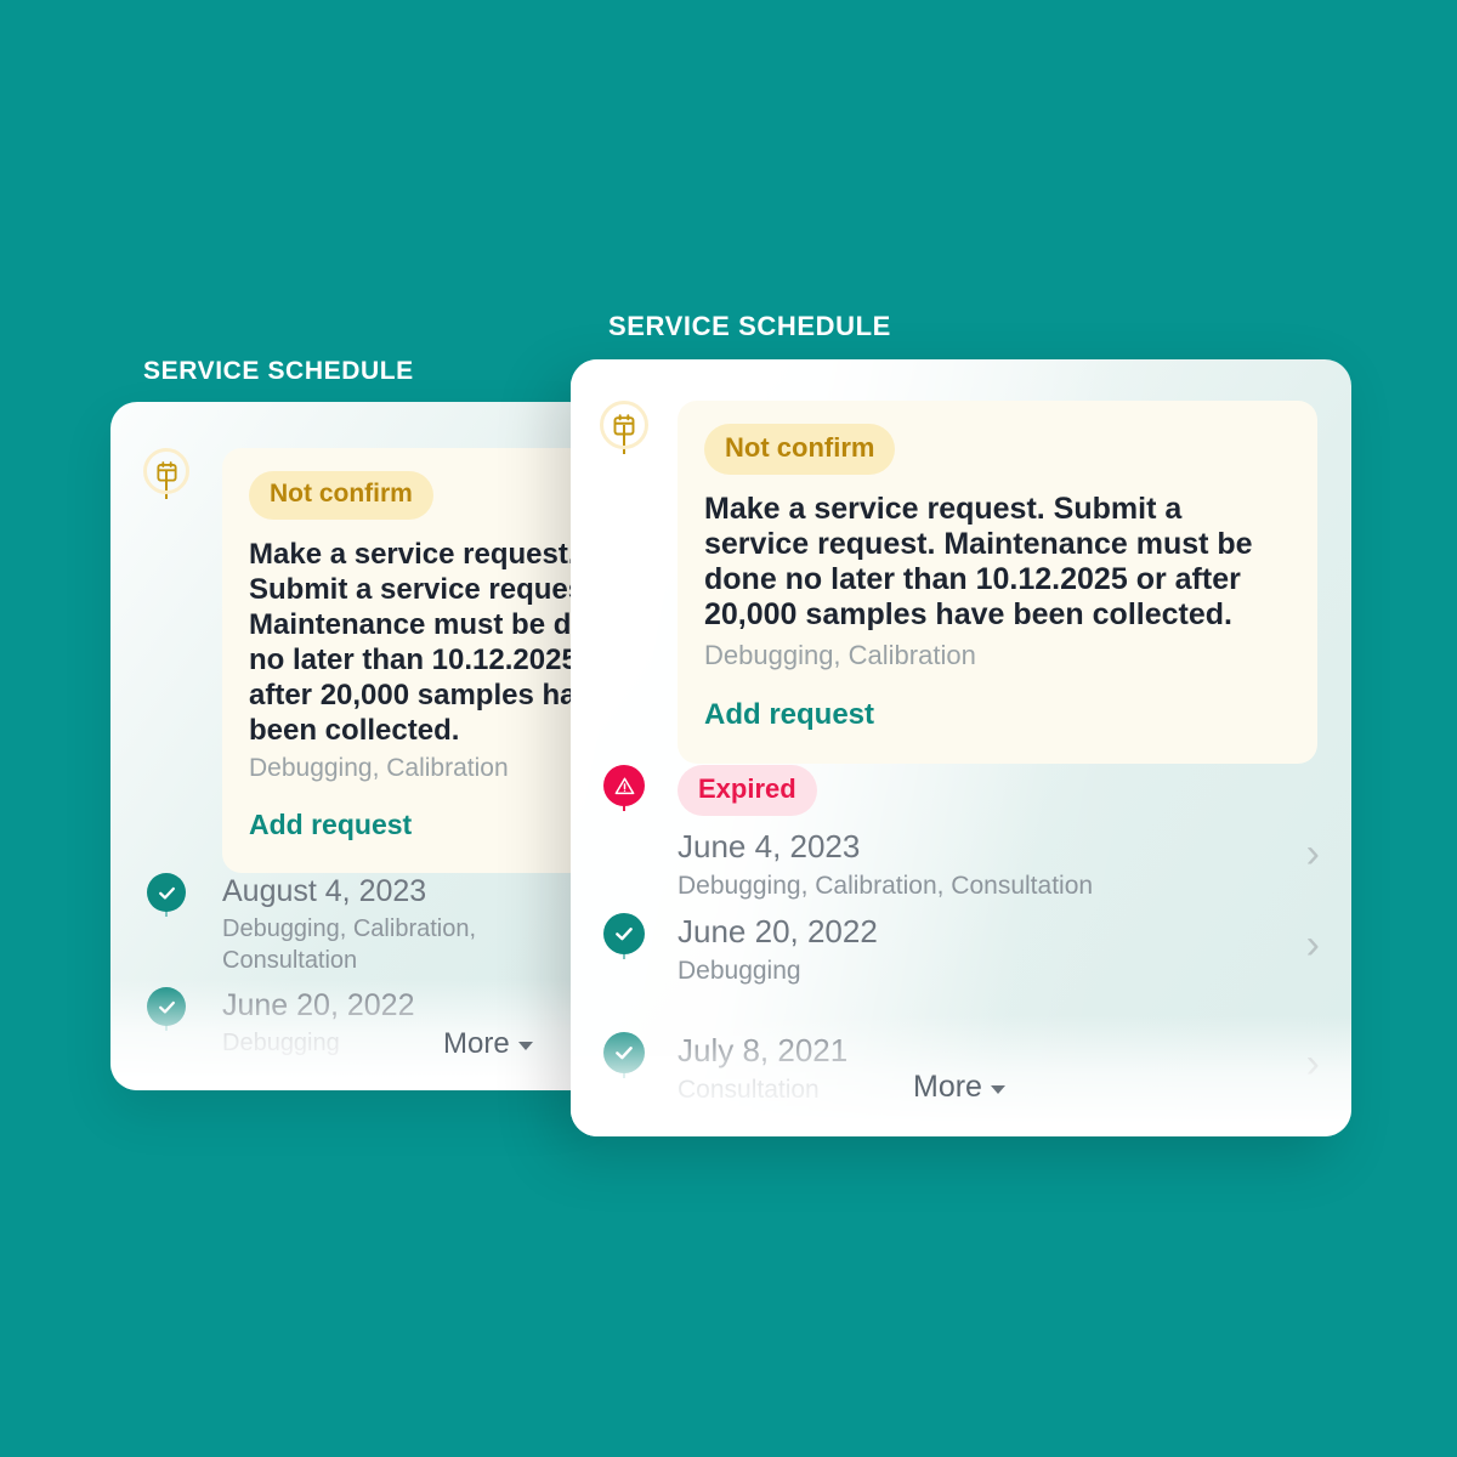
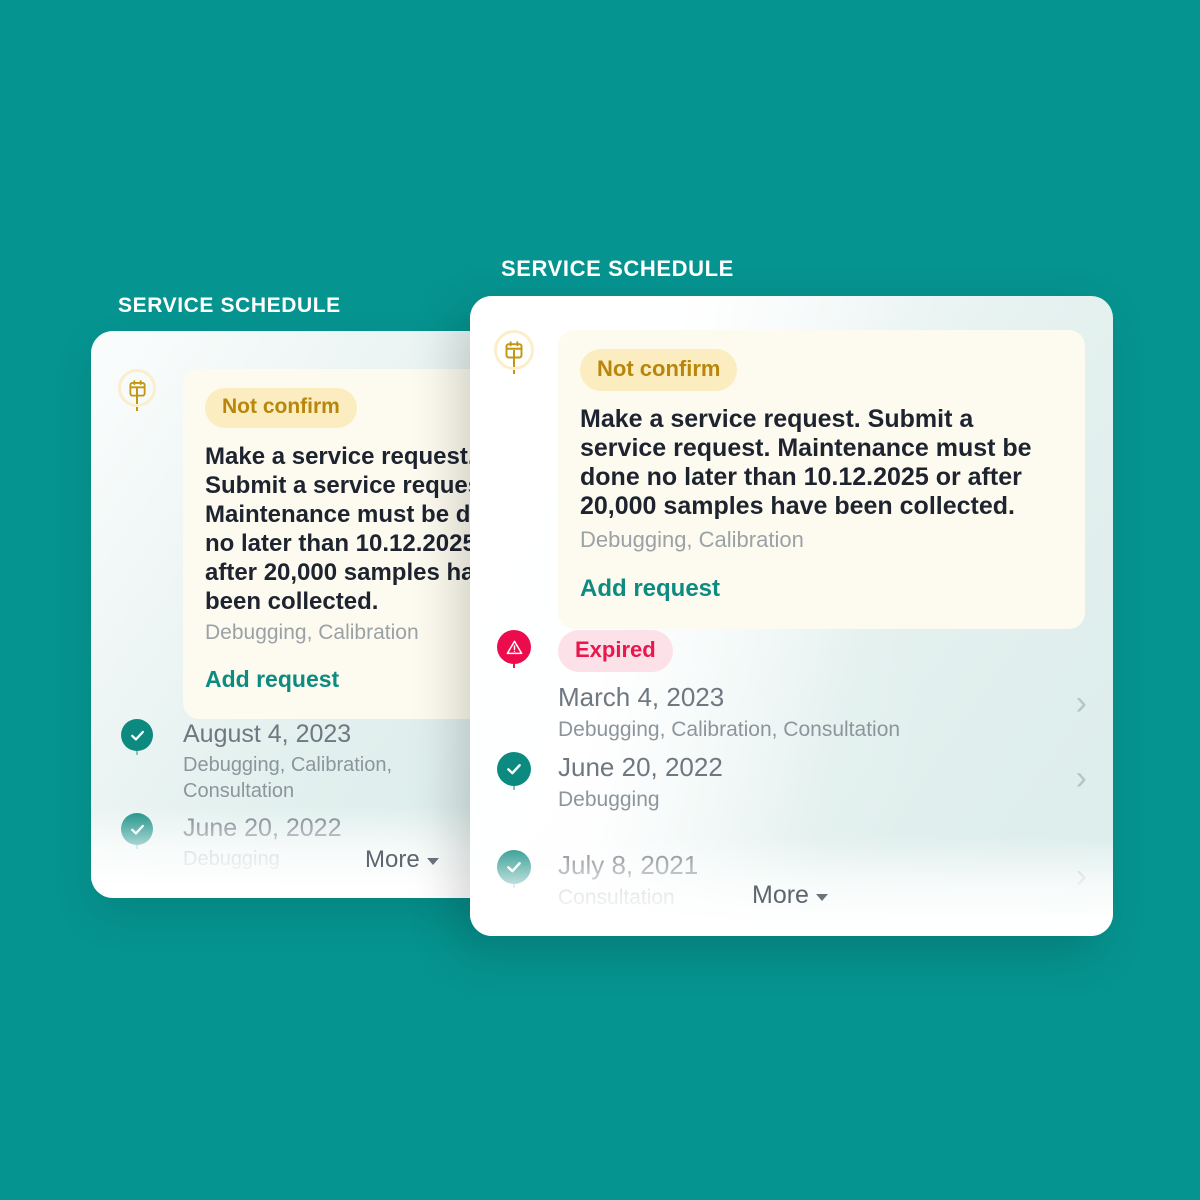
  SERVICE SCHEDULE
  Not confirm
  Make a service request Submit a service reque Maintenance must be d no later than 10.12.202 after 20,000 samples ha been collected.
  Debugging, Calibration
  Add request
  August 4, 2023
  Debugging, Calibration, Consultation
  More
  SERVICE SCHEDULE
  Not confirm
  Make a service request. Submit a service request. Maintenance must be done no later than 10.12.2025 or after 20,000 samples have been collected.
  Debugging, Calibration
  Add request
  Expired
- June 4, 2023
+ March 4, 2023
  Debugging, Calibration, Consultation
  ›
  June 20, 2022
  Debugging
  ›
  More
